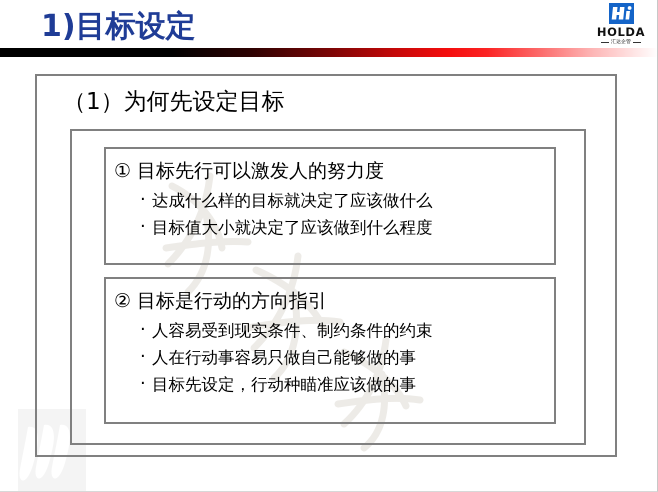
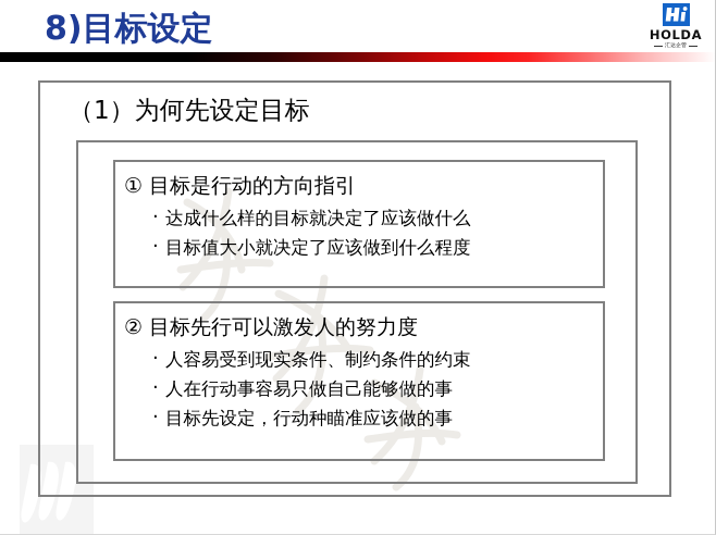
- 1)目标设定
+ 8)目标设定
  HOLDA
  （1）为何先设定目标
- ① 目标先行可以激发人的努力度
+ ① 目标是行动的方向指引
  达成什么样的目标就决定了应该做什么
  目标值大小就决定了应该做到什么程度
- ② 目标是行动的方向指引
+ ② 目标先行可以激发人的努力度
  人容易受到现实条件、制约条件的约束
  人在行动事容易只做自己能够做的事
  目标先设定，行动种瞄准应该做的事
